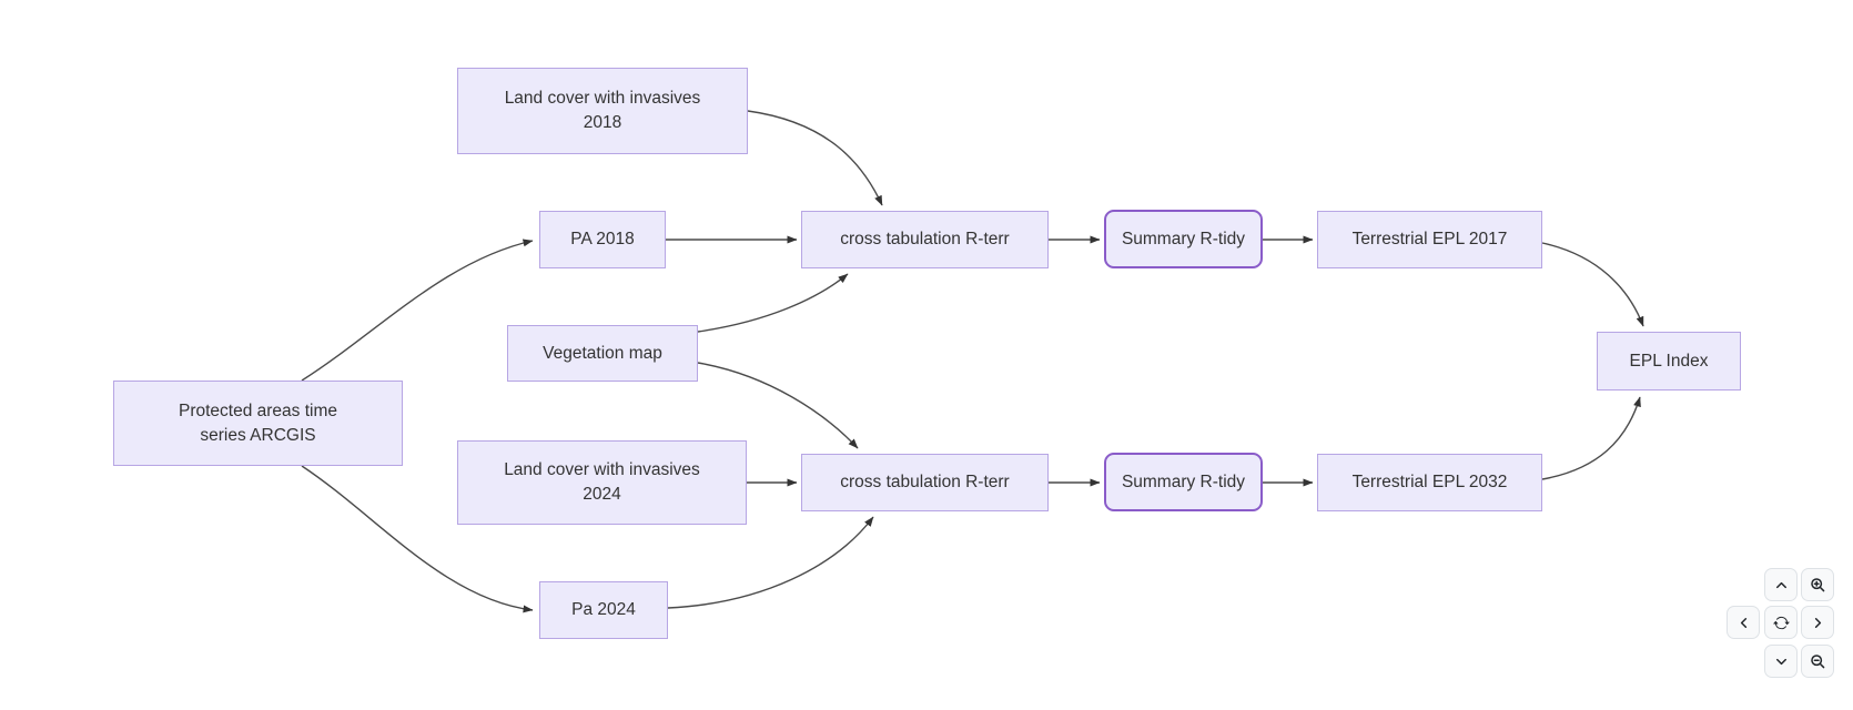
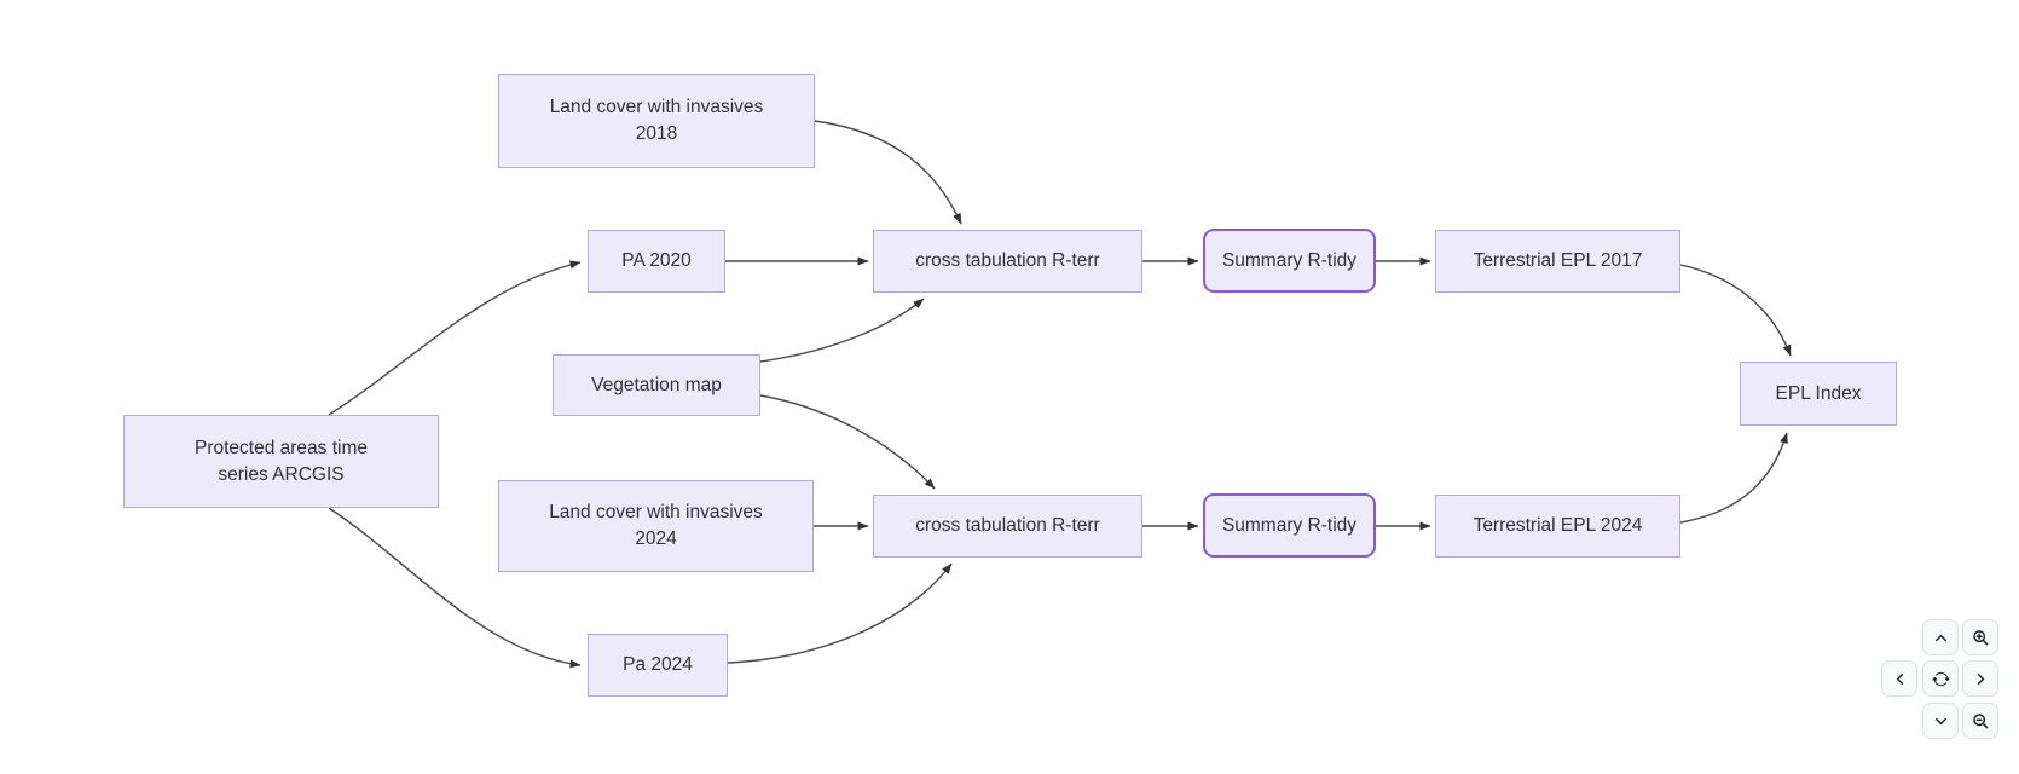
  Land cover with invasives
  2018
- PA 2018
+ PA 2020
  cross tabulation R-terr
  Summary R-tidy
  Terrestrial EPL 2017
  Vegetation map
  Protected areas time
  series ARCGIS
  Land cover with invasives
  2024
  cross tabulation R-terr
  Summary R-tidy
- Terrestrial EPL 2032
+ Terrestrial EPL 2024
  Pa 2024
  EPL Index
